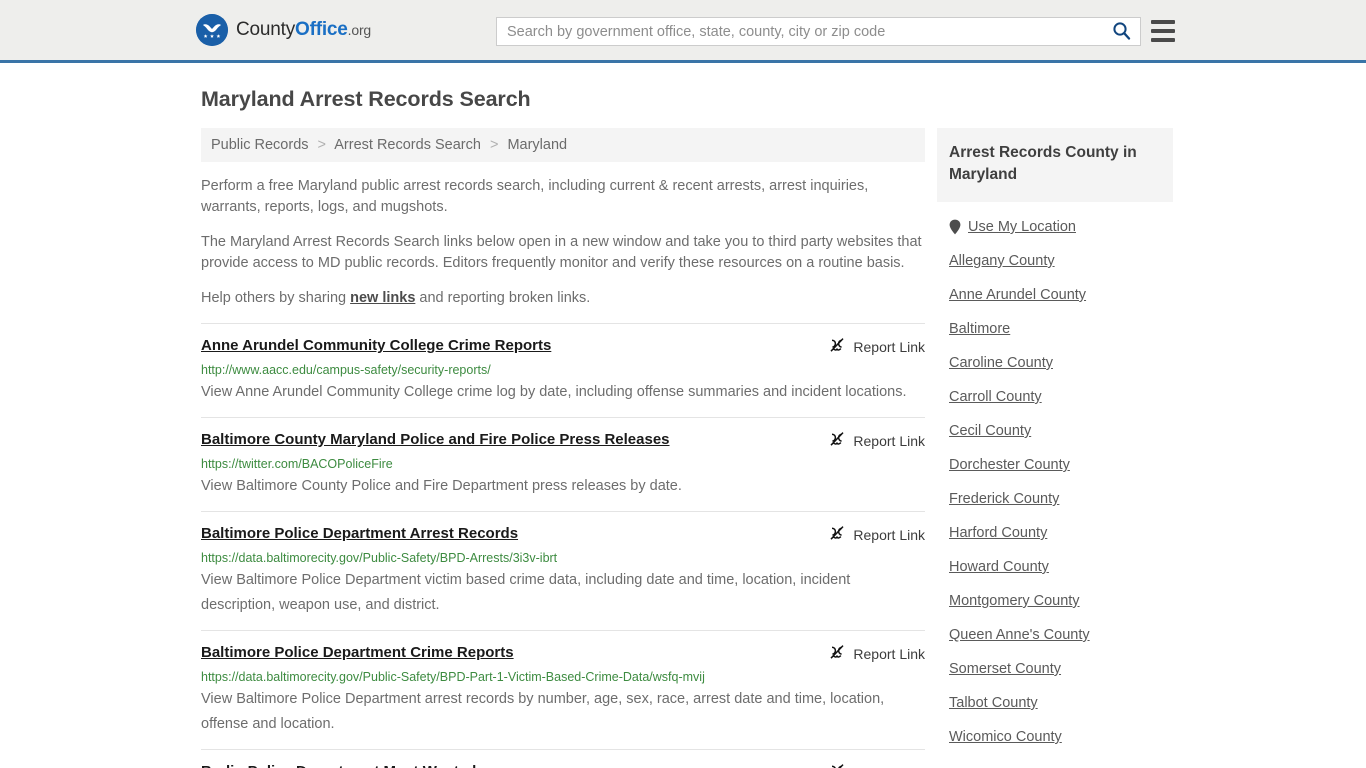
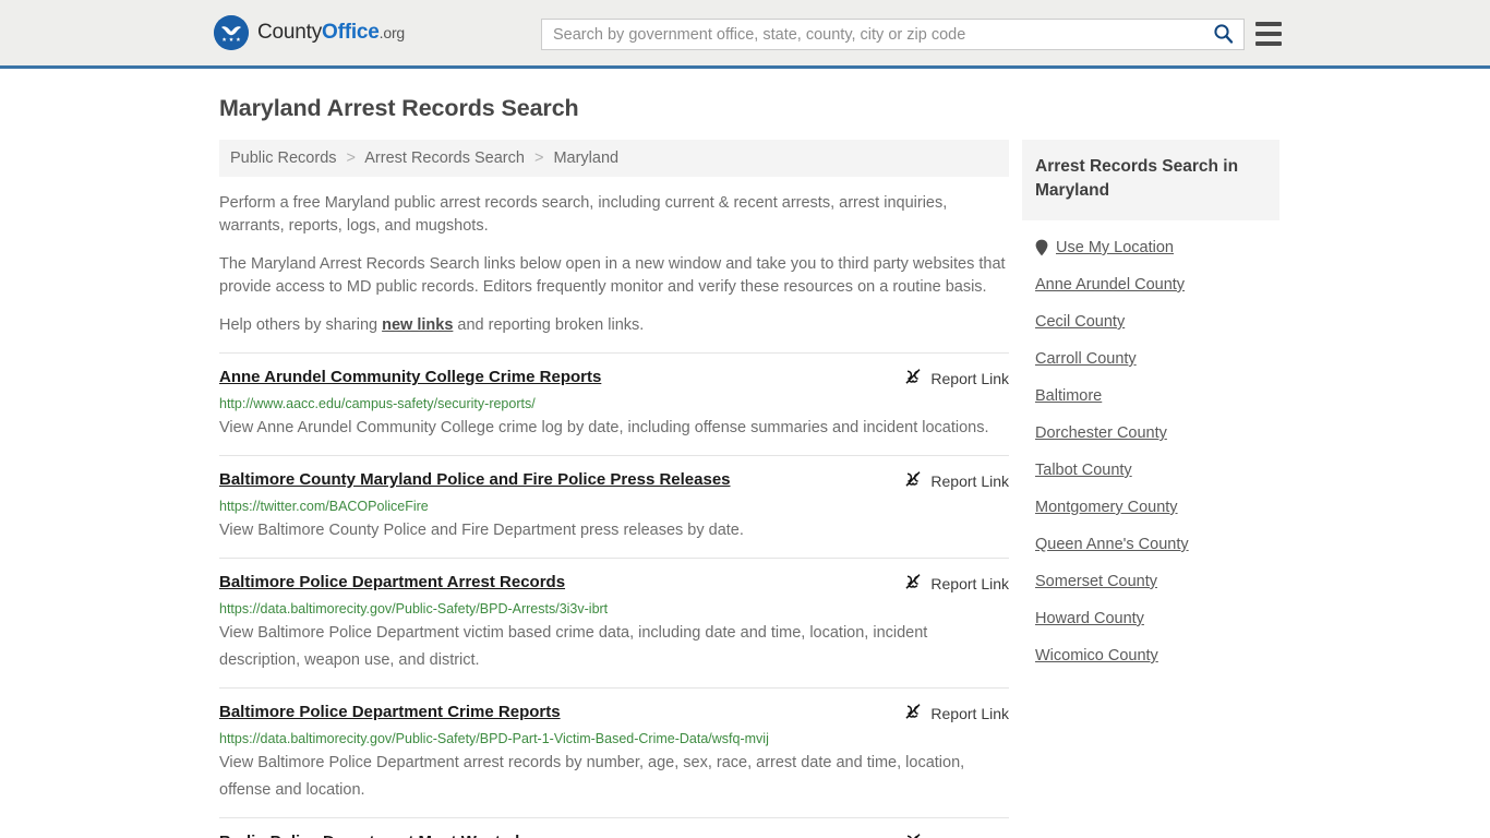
  CountyOffice.org
  Search by government office, state, county, city or zip code
  Maryland Arrest Records Search
  Public Records > Arrest Records Search > Maryland
  Perform a free Maryland public arrest records search, including current & recent arrests, arrest inquiries, warrants, reports, logs, and mugshots.
  The Maryland Arrest Records Search links below open in a new window and take you to third party websites that provide access to MD public records. Editors frequently monitor and verify these resources on a routine basis.
  Help others by sharing new links and reporting broken links.
  Anne Arundel Community College Crime Reports
  Report Link
  http://www.aacc.edu/campus-safety/security-reports/
  View Anne Arundel Community College crime log by date, including offense summaries and incident locations.
  Baltimore County Maryland Police and Fire Police Press Releases
  Report Link
  https://twitter.com/BACOPoliceFire
  View Baltimore County Police and Fire Department press releases by date.
  Baltimore Police Department Arrest Records
  Report Link
  https://data.baltimorecity.gov/Public-Safety/BPD-Arrests/3i3v-ibrt
  View Baltimore Police Department victim based crime data, including date and time, location, incident description, weapon use, and district.
  Baltimore Police Department Crime Reports
  Report Link
  https://data.baltimorecity.gov/Public-Safety/BPD-Part-1-Victim-Based-Crime-Data/wsfq-mvij
  View Baltimore Police Department arrest records by number, age, sex, race, arrest date and time, location, offense and location.
- Arrest Records County in Maryland
+ Arrest Records Search in Maryland
  Use My Location
- Allegany County
  Anne Arundel County
- Baltimore
+ Cecil County
- Caroline County
  Carroll County
- Cecil County
+ Baltimore
  Dorchester County
- Frederick County
- Harford County
- Howard County
+ Talbot County
  Montgomery County
  Queen Anne's County
  Somerset County
- Talbot County
+ Howard County
  Wicomico County
